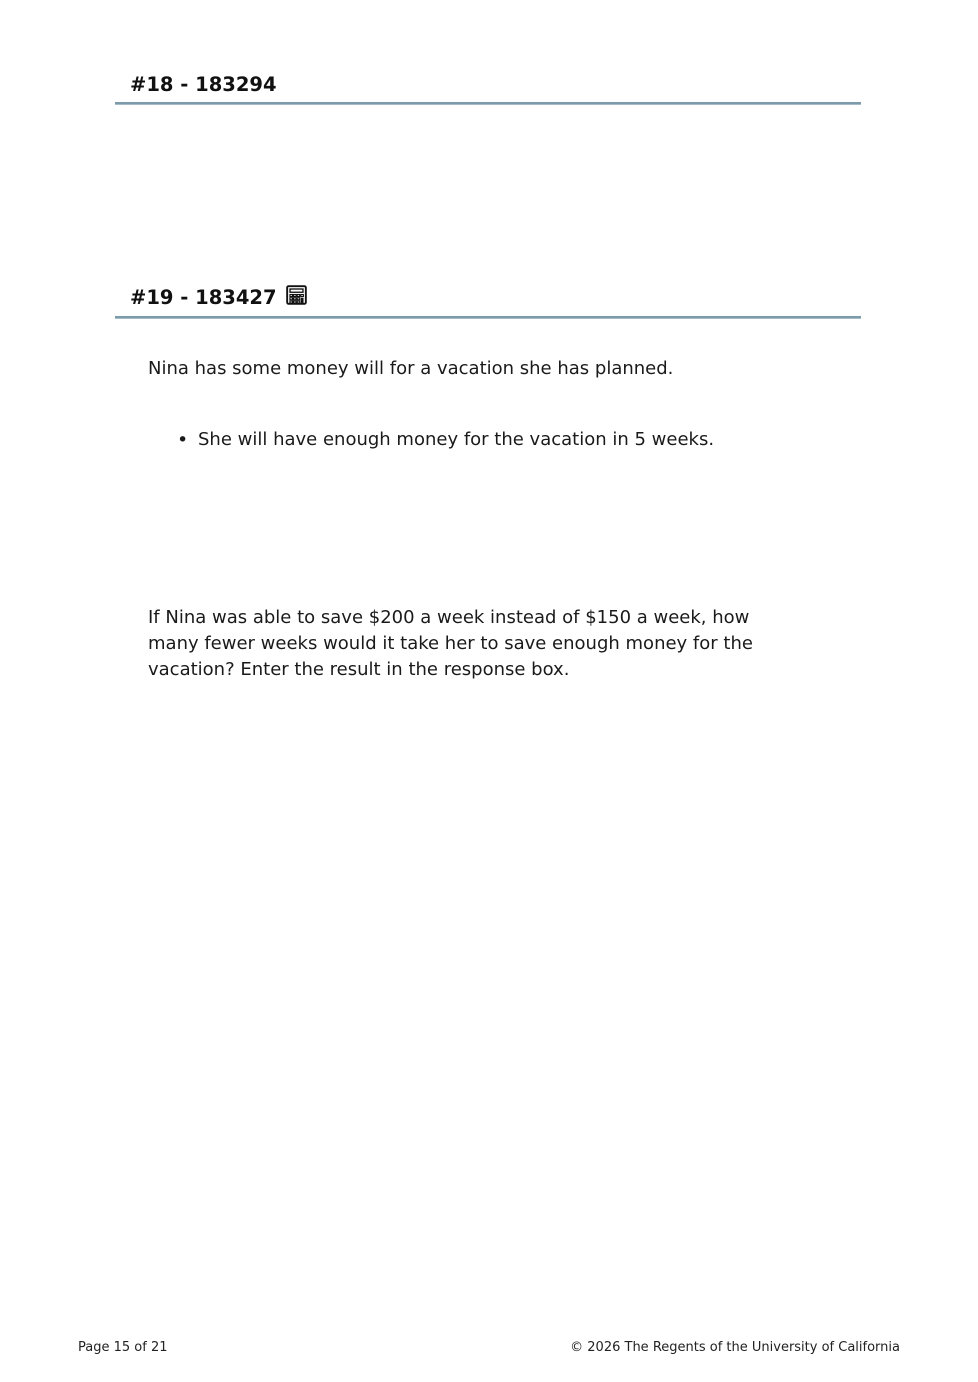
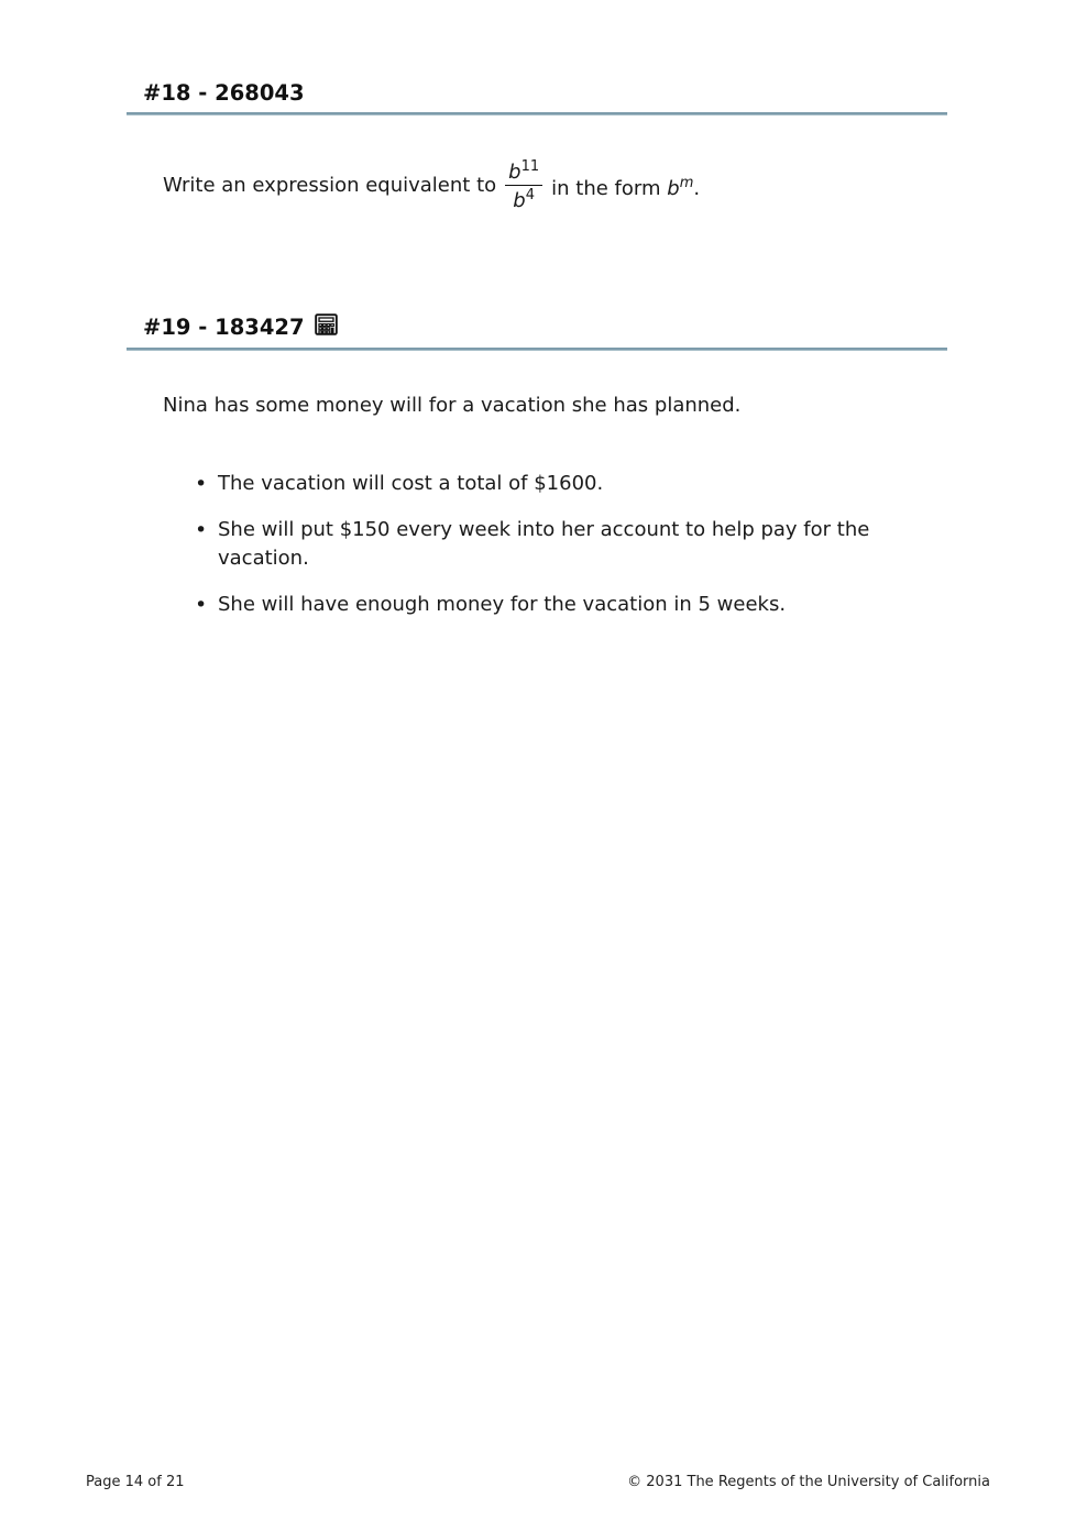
- #18 - 183294
+ #18 - 268043
+ Write an expression equivalent to
+ b11
+ b4
+ in the form bm.
  #19 - 183427
  Nina has some money will for a vacation she has planned.
+ The vacation will cost a total of $1600.
+ She will put $150 every week into her account to help pay for the
+ vacation.
  She will have enough money for the vacation in 5 weeks.
- If Nina was able to save $200 a week instead of $150 a week, how
- many fewer weeks would it take her to save enough money for the
- vacation? Enter the result in the response box.
- Page 15 of 21
+ Page 14 of 21
- © 2026 The Regents of the University of California
+ © 2031 The Regents of the University of California
